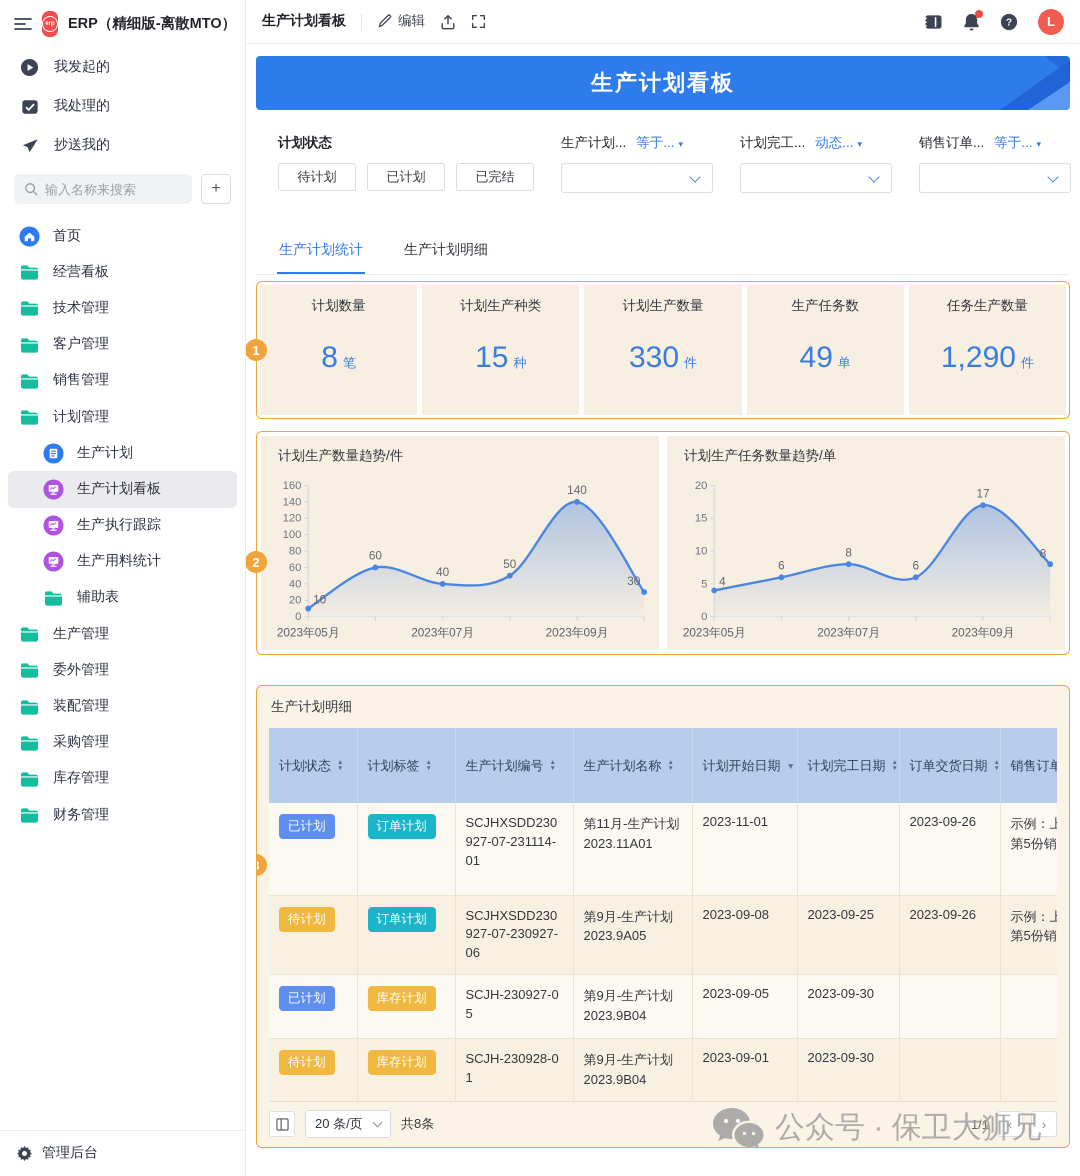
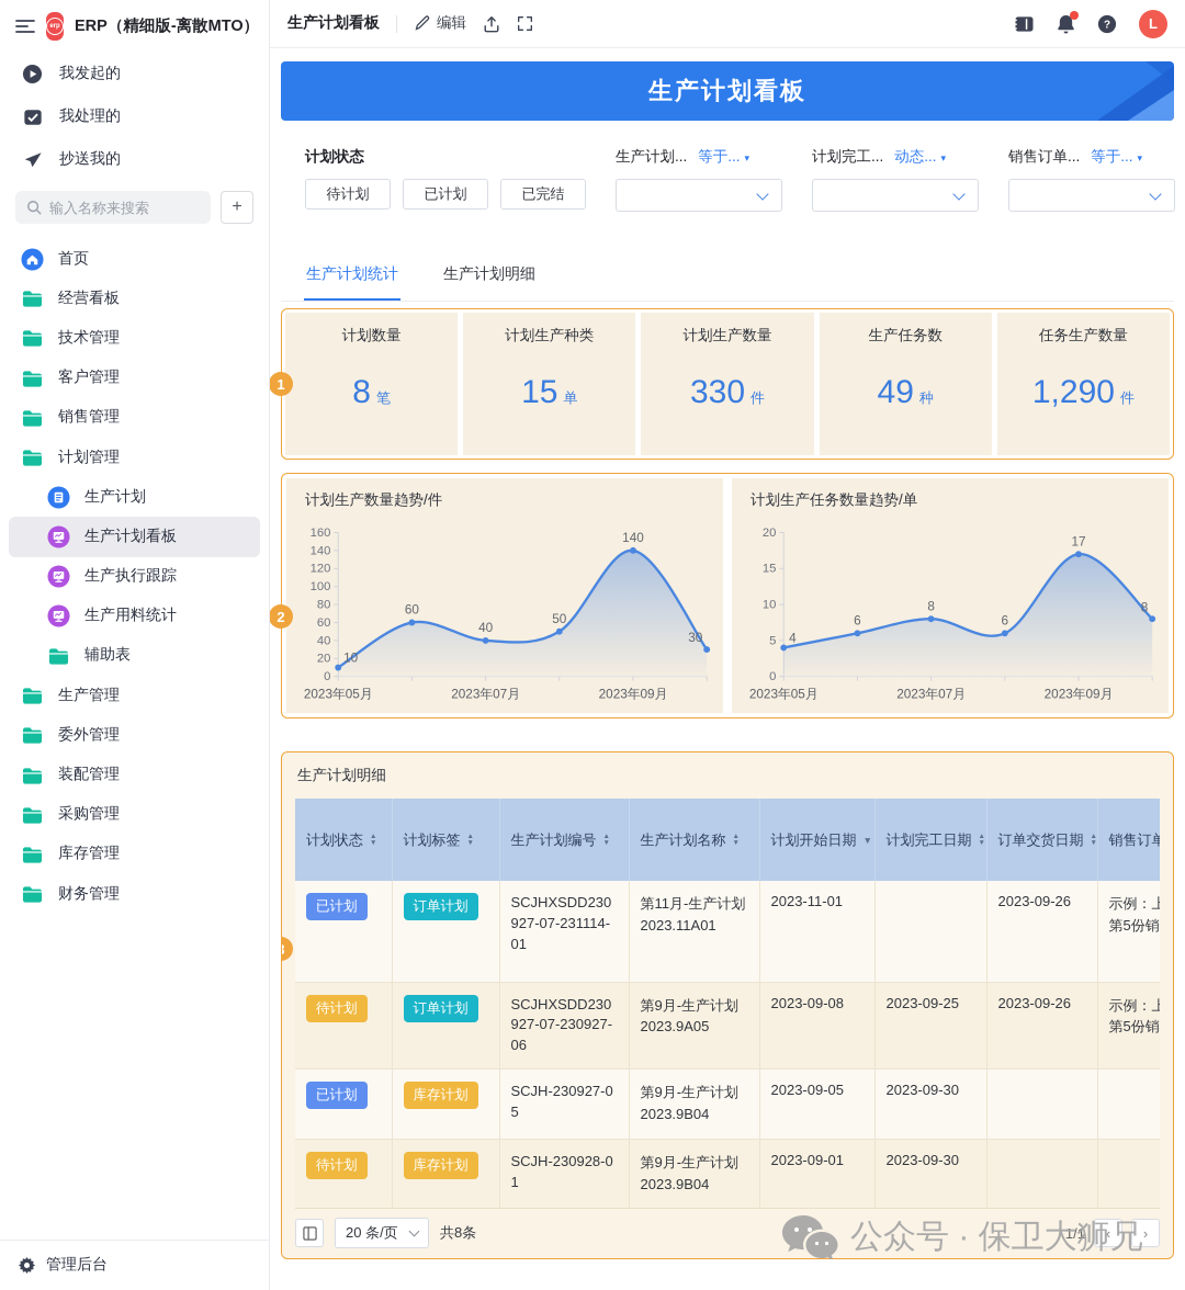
  ERP（精细版-离散MTO）
  我发起的
  我处理的
  抄送我的
  输入名称来搜索
  +
  首页
  经营看板
  技术管理
  客户管理
  销售管理
  计划管理
  生产计划
  生产计划看板
  生产执行跟踪
  生产用料统计
  辅助表
  生产管理
  委外管理
  装配管理
  采购管理
  库存管理
  财务管理
  管理后台
  生产计划看板
  编辑
  ?
  L
  生产计划看板
  计划状态
  待计划
  已计划
  已完结
  生产计划...
  等于...
  ▾
  计划完工...
  动态...
  ▾
  销售订单...
  等于...
  ▾
  生产计划统计
  生产计划明细
  1
  计划数量
  8
  笔
  计划生产种类
  15
- 种
+ 单
  计划生产数量
  330
  件
  生产任务数
  49
- 单
+ 种
  任务生产数量
  1,290
  件
  2
  计划生产数量趋势/件
  0
  20
  40
  60
  80
  100
  120
  140
  160
  2023年05月
  2023年07月
  2023年09月
  10
  60
  40
  50
  140
  30
  计划生产任务数量趋势/单
  0
  5
  10
  15
  20
  2023年05月
  2023年07月
  2023年09月
  4
  6
  8
  6
  17
  8
  生产计划明细
  计划状态	计划标签	生产计划编号	生产计划名称	计划开始日期 ▼	计划完工日期	订单交货日期	销售订单
  已计划	订单计划	SCJHXSDD230927-07-231114-01	第11月-生产计划 2023.11A01	2023-11-01		2023-09-26	示例：上 第5份销
  待计划	订单计划	SCJHXSDD230927-07-230927-06	第9月-生产计划 2023.9A05	2023-09-08	2023-09-25	2023-09-26	示例：上 第5份销
  已计划	库存计划	SCJH-230927-05	第9月-生产计划 2023.9B04	2023-09-05	2023-09-30
  待计划	库存计划	SCJH-230928-01	第9月-生产计划 2023.9B04	2023-09-01	2023-09-30
  20 条/页
  共8条
  1/1
  ‹
  ›
  公众号 · 保卫大狮兄
